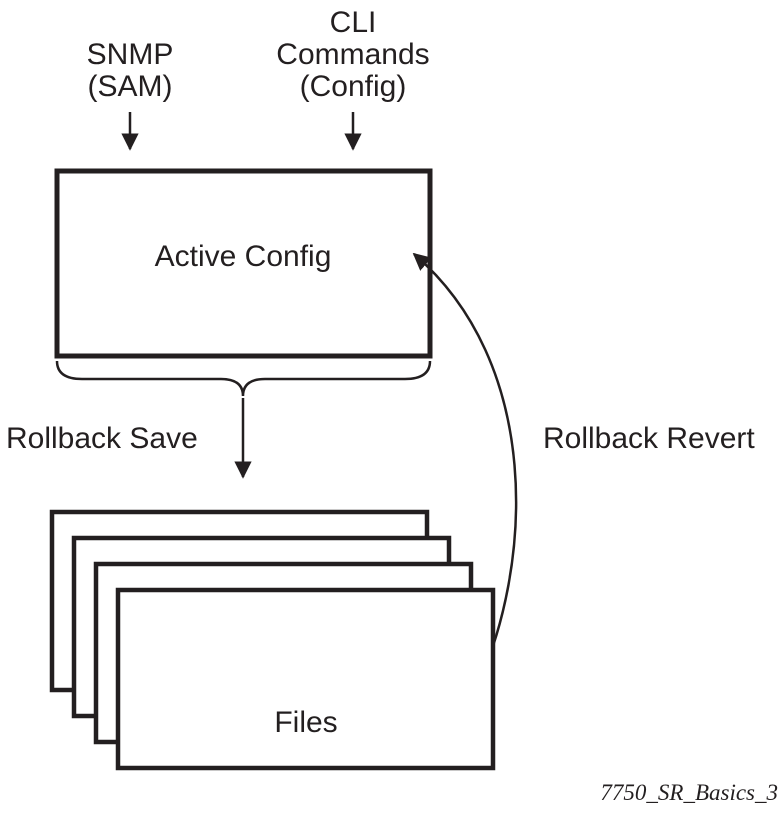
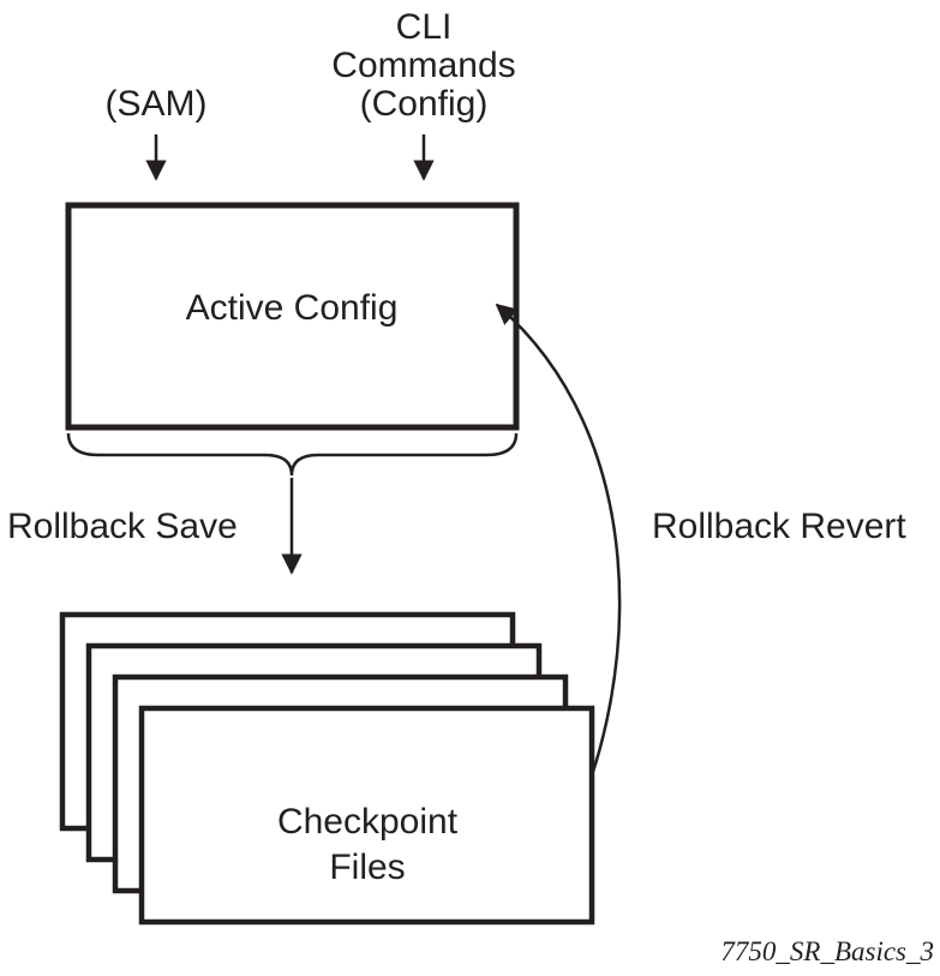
  CLI
  Commands
  (Config)
- SNMP
  (SAM)
  Active Config
  Rollback Save
  Rollback Revert
+ Checkpoint
  Files
  7750_SR_Basics_3
